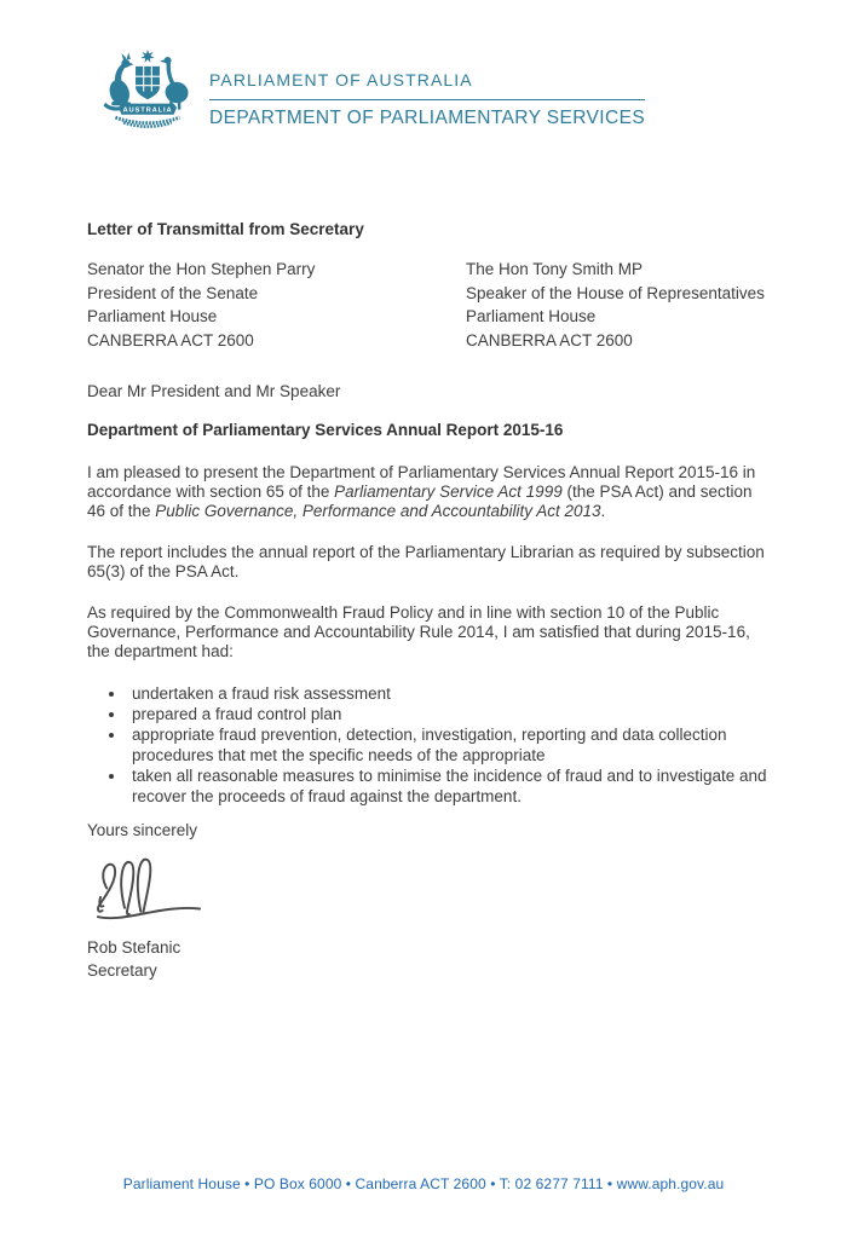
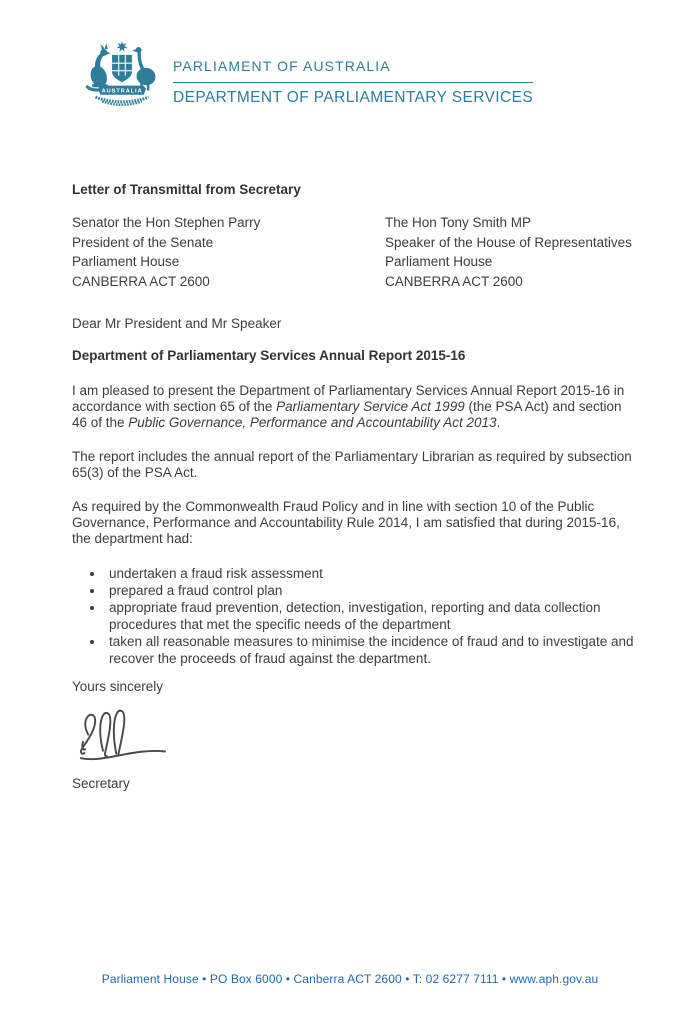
  PARLIAMENT OF AUSTRALIA
  DEPARTMENT OF PARLIAMENTARY SERVICES
  Letter of Transmittal from Secretary
  Senator the Hon Stephen Parry
  President of the Senate
  Parliament House
  CANBERRA ACT 2600
  The Hon Tony Smith MP
  Speaker of the House of Representatives
  Parliament House
  CANBERRA ACT 2600
  Dear Mr President and Mr Speaker
  Department of Parliamentary Services Annual Report 2015-16
  I am pleased to present the Department of Parliamentary Services Annual Report 2015-16 in accordance with section 65 of the Parliamentary Service Act 1999 (the PSA Act) and section 46 of the Public Governance, Performance and Accountability Act 2013.
  The report includes the annual report of the Parliamentary Librarian as required by subsection 65(3) of the PSA Act.
  As required by the Commonwealth Fraud Policy and in line with section 10 of the Public Governance, Performance and Accountability Rule 2014, I am satisfied that during 2015-16, the department had:
  undertaken a fraud risk assessment
  prepared a fraud control plan
- appropriate fraud prevention, detection, investigation, reporting and data collection procedures that met the specific needs of the appropriate
+ appropriate fraud prevention, detection, investigation, reporting and data collection procedures that met the specific needs of the department
  taken all reasonable measures to minimise the incidence of fraud and to investigate and recover the proceeds of fraud against the department.
  Yours sincerely
- Rob Stefanic
  Secretary
  Parliament House • PO Box 6000 • Canberra ACT 2600 • T: 02 6277 7111 • www.aph.gov.au
